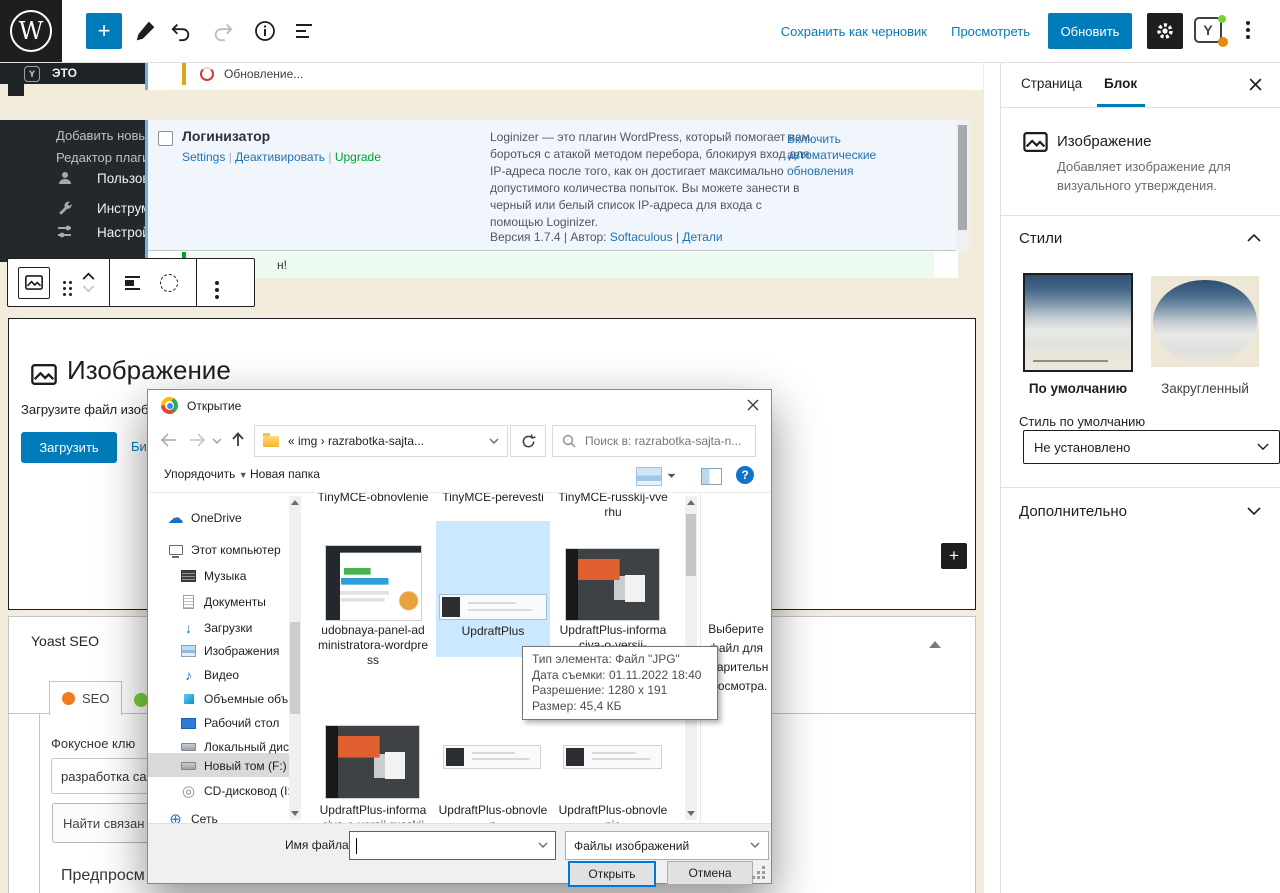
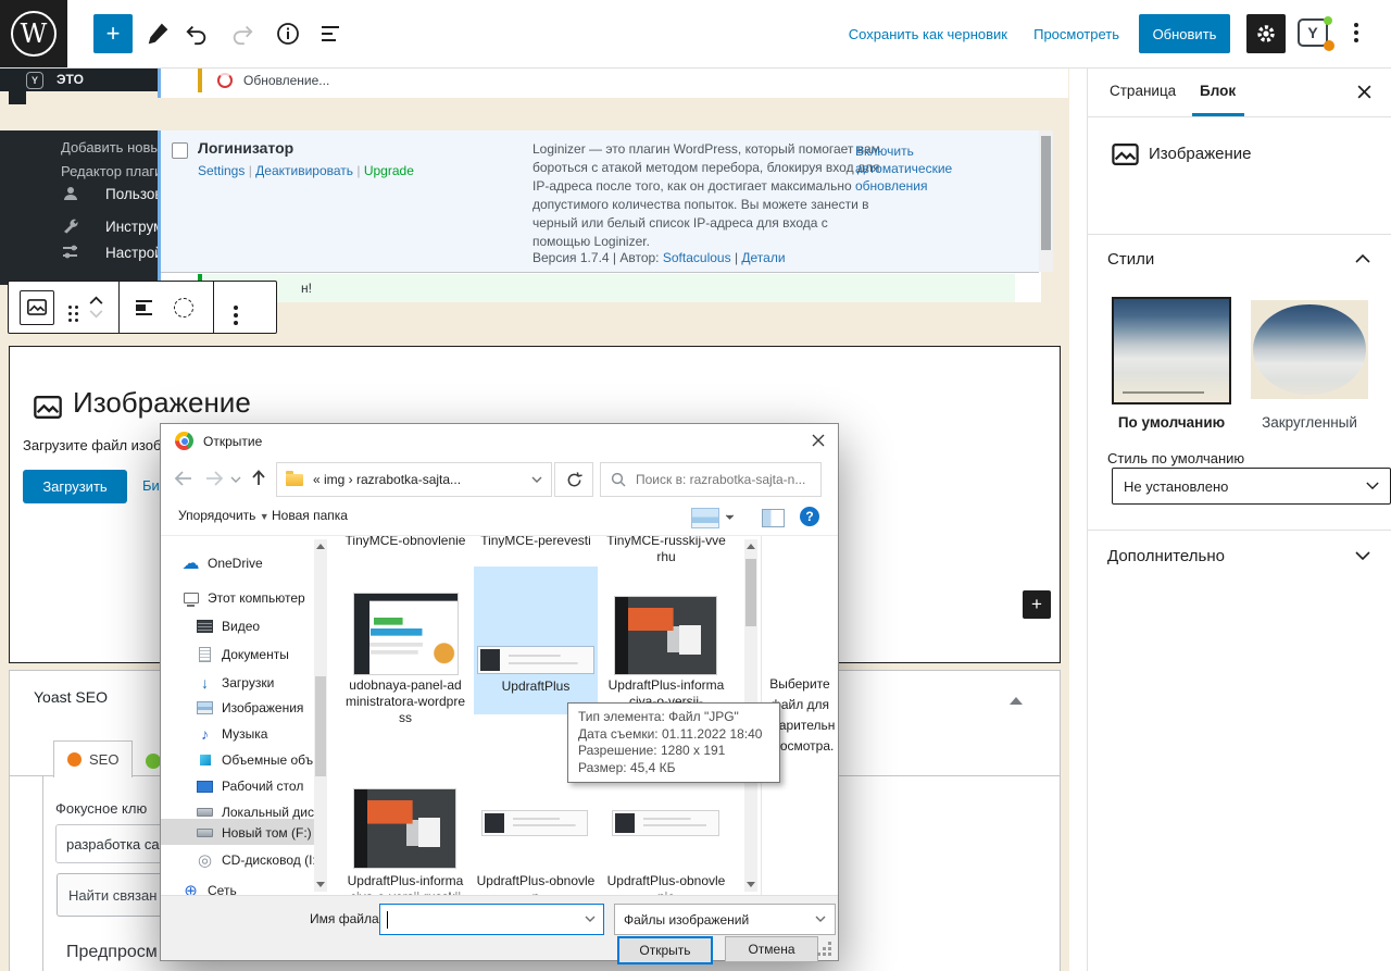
  Y
  ЭТО
  Обновление...
  Добавить новы
  Редактор плаг
  Логинизатор
  Settings | Деактивировать | Upgrade
  Loginizer — это плагин WordPress, который помогает вам бороться с атакой методом перебора, блокируя вход для IP-адреса после того, как он достигает максимально допустимого количества попыток. Вы можете занести в черный или белый список IP-адреса для входа с помощью Loginizer.
  Версия 1.7.4 | Автор: Softaculous | Детали
  Включить автоматические обновления
  н!
  Изображение
  Загрузите файл изоб
  Загрузить
  Би
  +
  Yoast SEO
  SEO
  Фокусное клю
  разработка са
  Найти связан
  Предпросм
  W
  +
  Сохранить как черновик
  Просмотреть
  Обновить
  Y
  Страница
  Блок
  Изображение
- Добавляет изображение для визуального утверждения.
  Стили
  По умолчанию
  Закругленный
  Стиль по умолчанию
  Не установлено
  Дополнительно
  Открытие
  « img › razrabotka-sajta...
  Поиск в: razrabotka-sajta-n...
  Упорядочить ▼
  Новая папка
  ?
  OneDrive
  Этот компьютер
- Музыка
+ Видео
  Документы
  Загрузки
  Изображения
- Видео
+ Музыка
  Объемные объ
  Рабочий стол
  Локальный дис
  Новый том (F:)
  CD-дисковод (I
  Сеть
  TinyMCE-obnovlenie
  TinyMCE-perevesti
  TinyMCE-russkij-vverhu
  udobnaya-panel-administratora-wordpress
  UpdraftPlus
  UpdraftPlus-informaciya-o-versii-
  UpdraftPlus-obnovle
  UpdraftPlus-obnovle
  Выберите
  айл для
  арительн
  осмотра.
  Имя файла
  Файлы изображений
  Открыть
  Отмена
  Тип элемента: Файл "JPG"
  Дата съемки: 01.11.2022 18:40
  Разрешение: 1280 x 191
  Размер: 45,4 КБ
